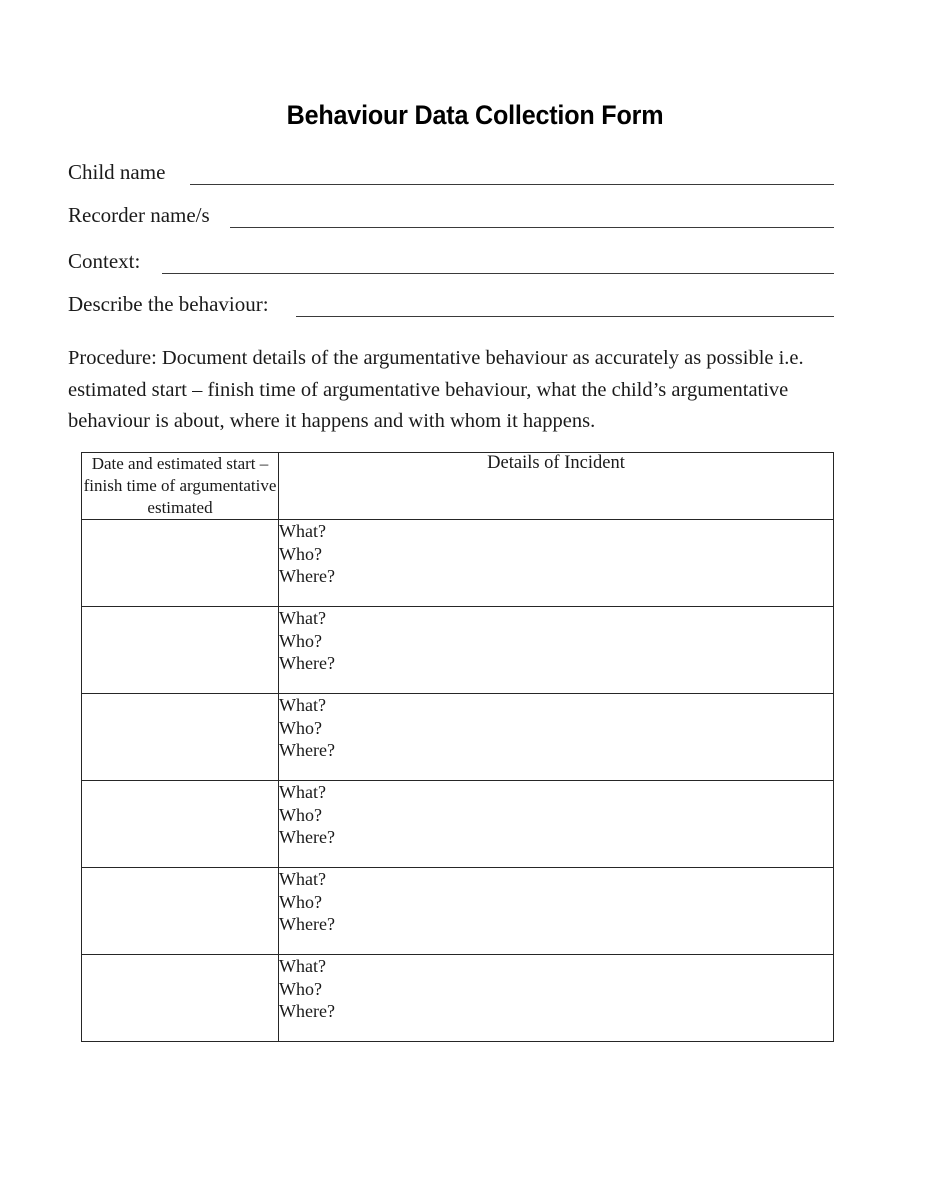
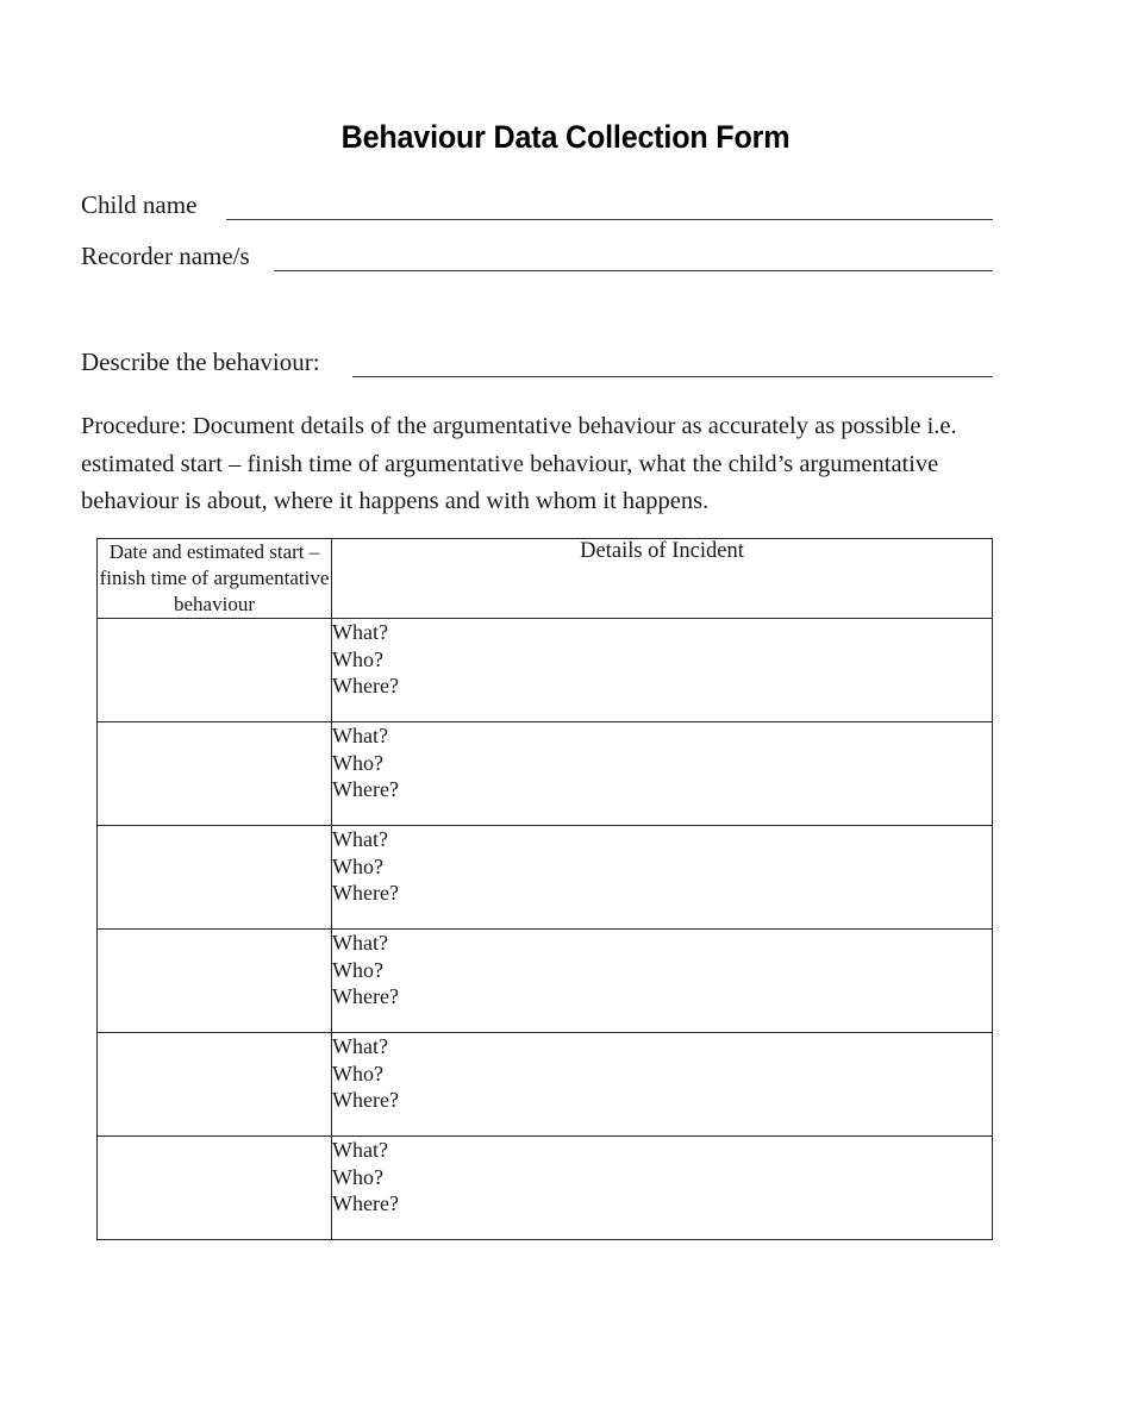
  Behaviour Data Collection Form
  Child name
  Recorder name/s
- Context:
  Describe the behaviour:
  Procedure: Document details of the argumentative behaviour as accurately as possible i.e. estimated start – finish time of argumentative behaviour, what the child’s argumentative behaviour is about, where it happens and with whom it happens.
- Date and estimated start – finish time of argumentative estimated	Details of Incident
+ Date and estimated start – finish time of argumentative behaviour	Details of Incident
  	What? Who? Where?
  	What? Who? Where?
  	What? Who? Where?
  	What? Who? Where?
  	What? Who? Where?
  	What? Who? Where?
